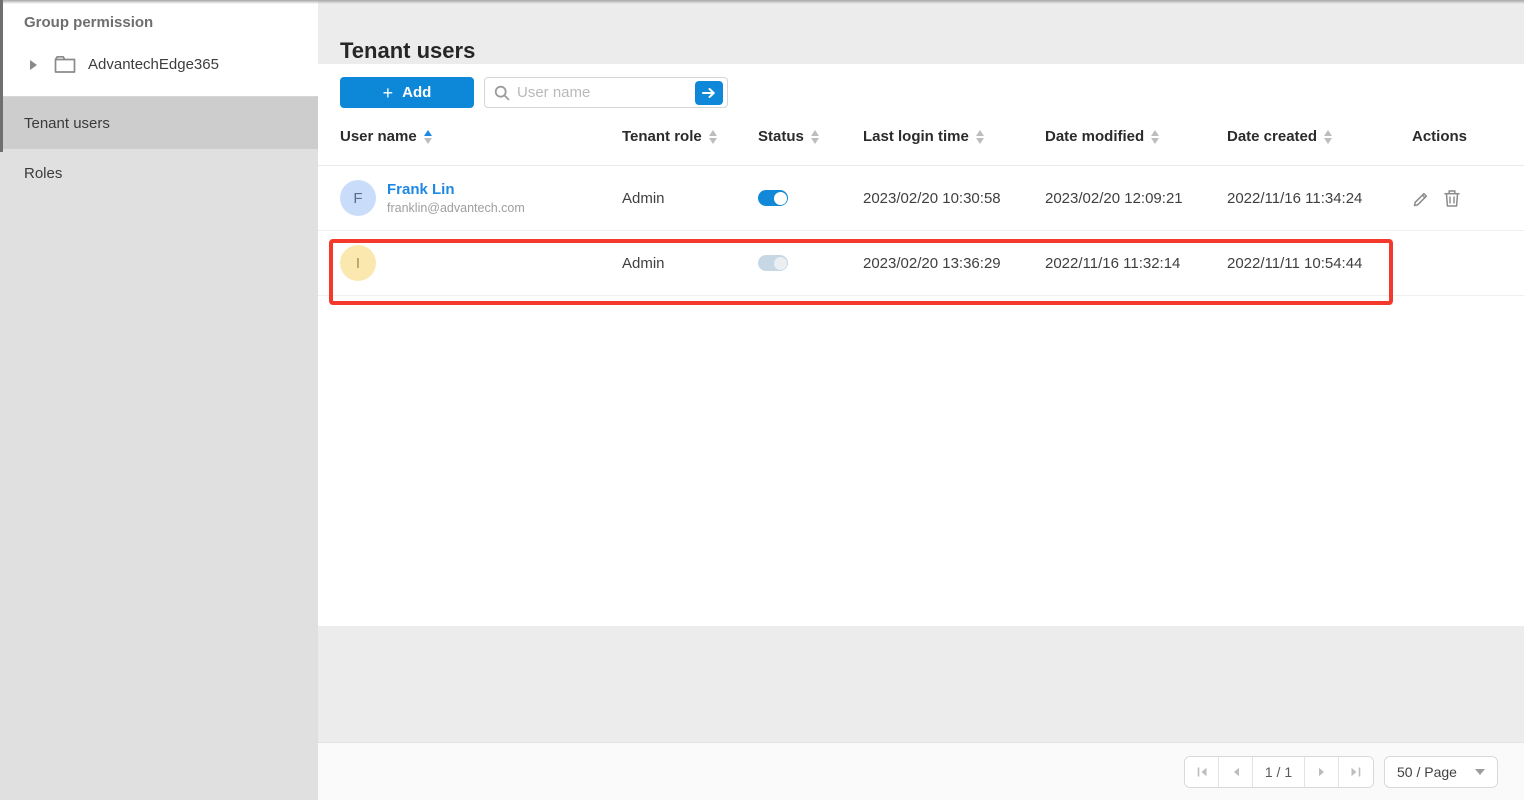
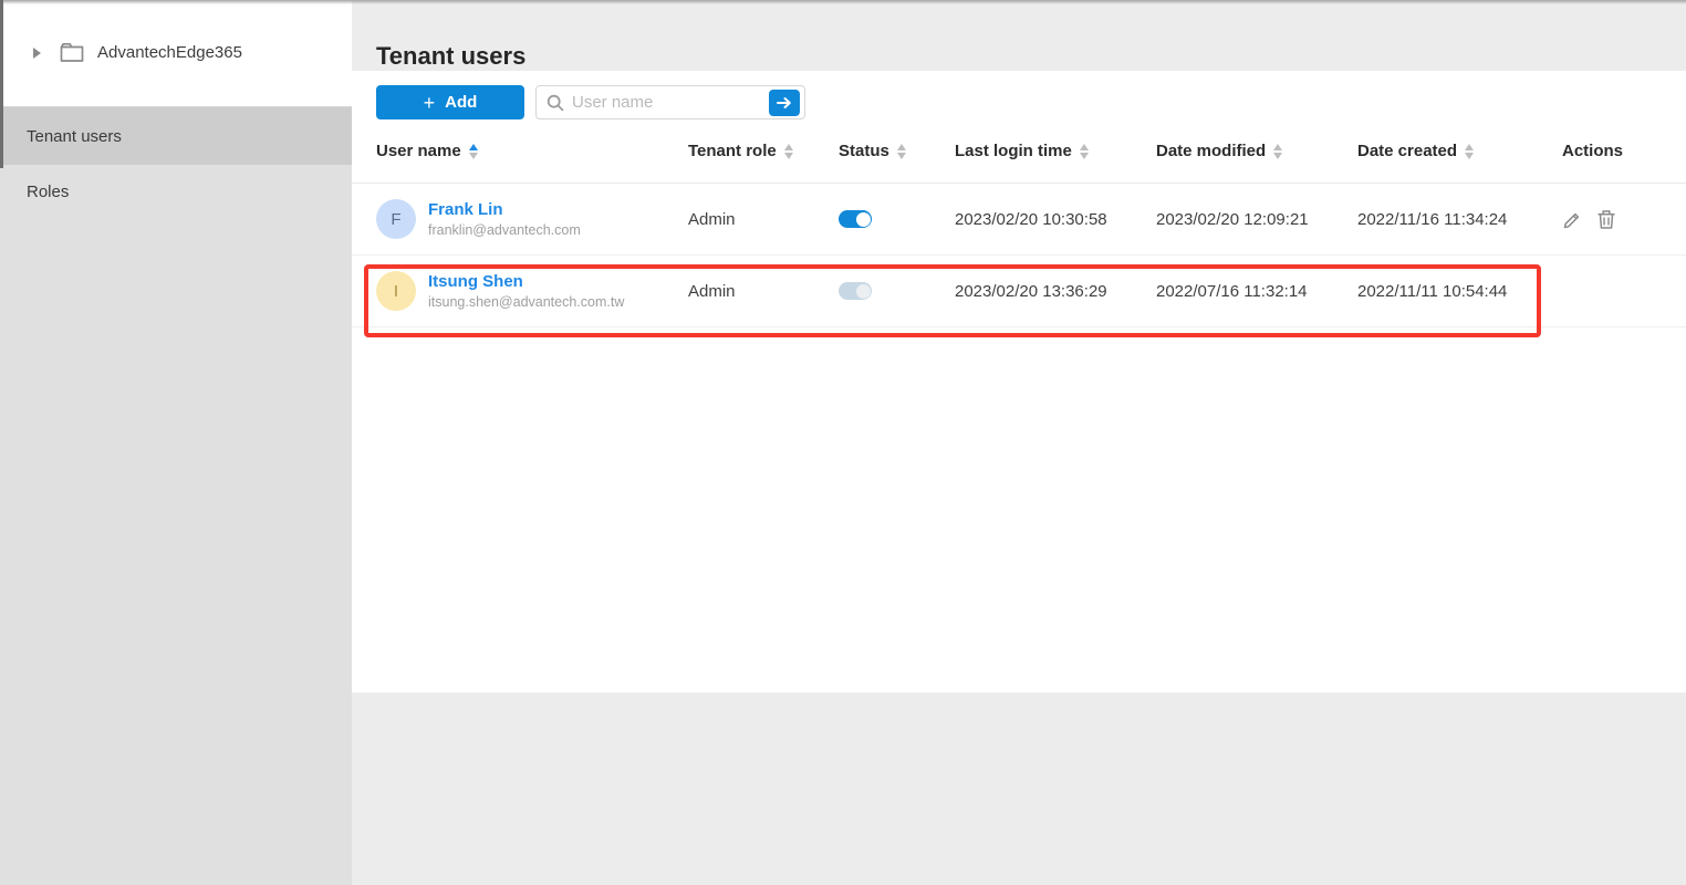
- Group permission
  AdvantechEdge365
  Tenant users
  Roles
  Tenant users
  +
  Add
  User name
  User name
  Tenant role
  Status
  Last login time
  Date modified
  Date created
  Actions
  F
  Frank Lin
  franklin@advantech.com
  Admin
  2023/02/20 10:30:58
  2023/02/20 12:09:21
  2022/11/16 11:34:24
  I
+ Itsung Shen
+ itsung.shen@advantech.com.tw
  Admin
  2023/02/20 13:36:29
- 2022/11/16 11:32:14
+ 2022/07/16 11:32:14
  2022/11/11 10:54:44
- 1 / 1
- 50 / Page
